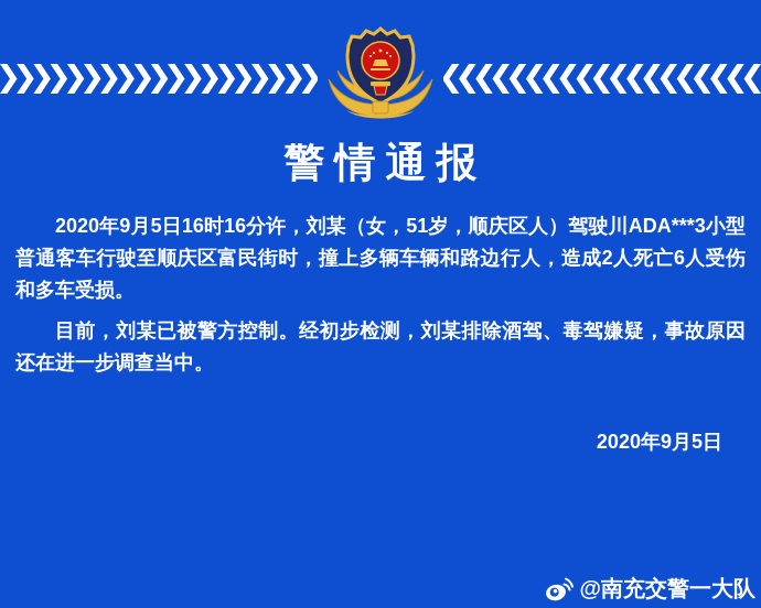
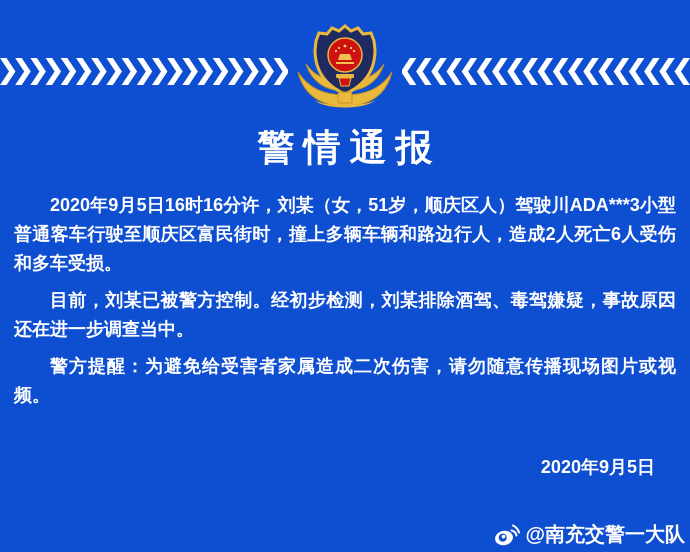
  警情通报
  2020年9月5日16时16分许，刘某（女，51岁，顺庆区人）驾驶川ADA***3小型普通客车行驶至顺庆区富民街时，撞上多辆车辆和路边行人，造成2人死亡6人受伤和多车受损。
  目前，刘某已被警方控制。经初步检测，刘某排除酒驾、毒驾嫌疑，事故原因还在进一步调查当中。
+ 警方提醒：为避免给受害者家属造成二次伤害，请勿随意传播现场图片或视频。
  2020年9月5日
  @南充交警一大队
